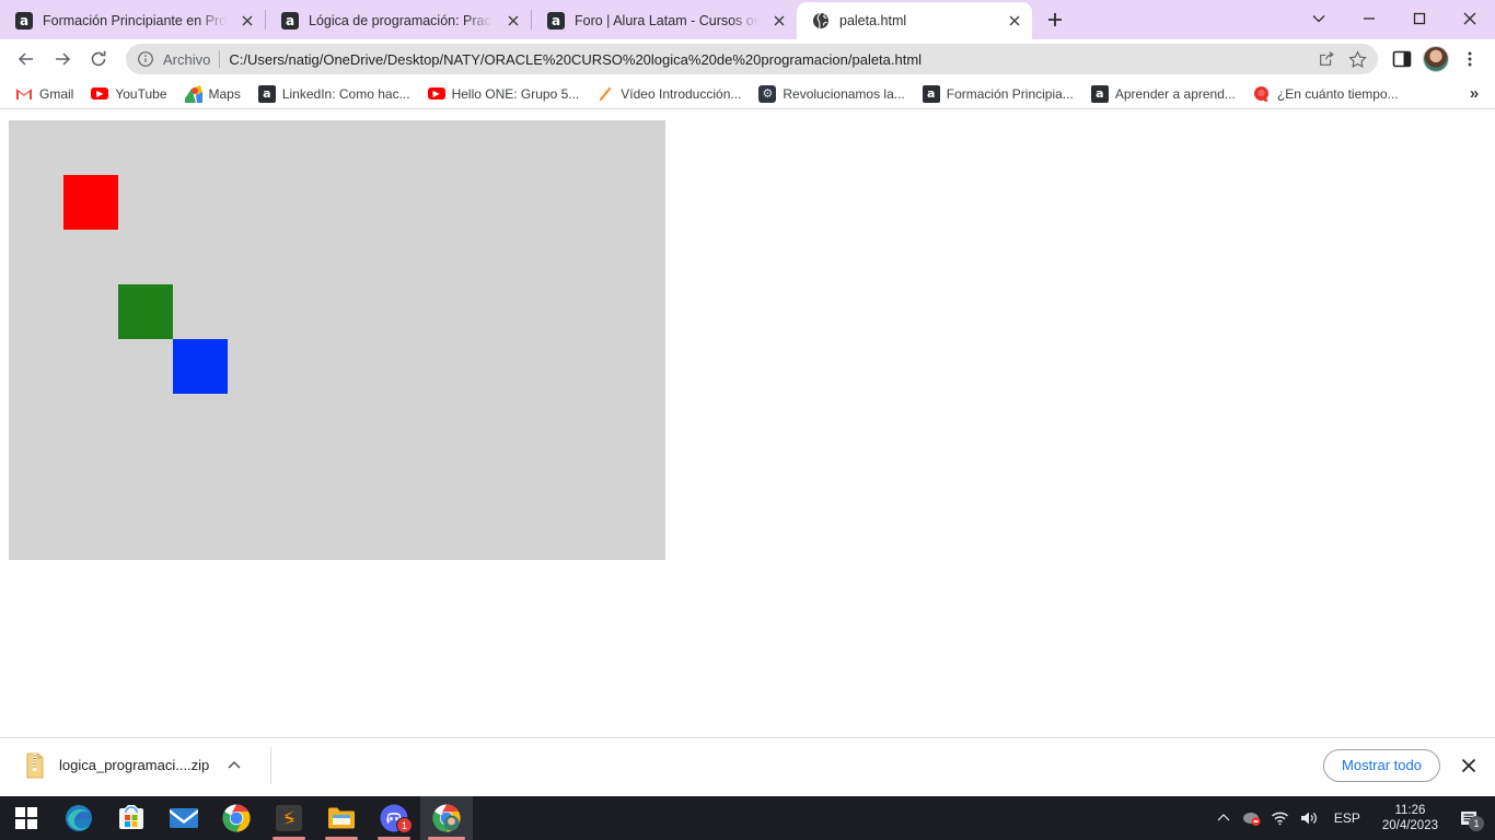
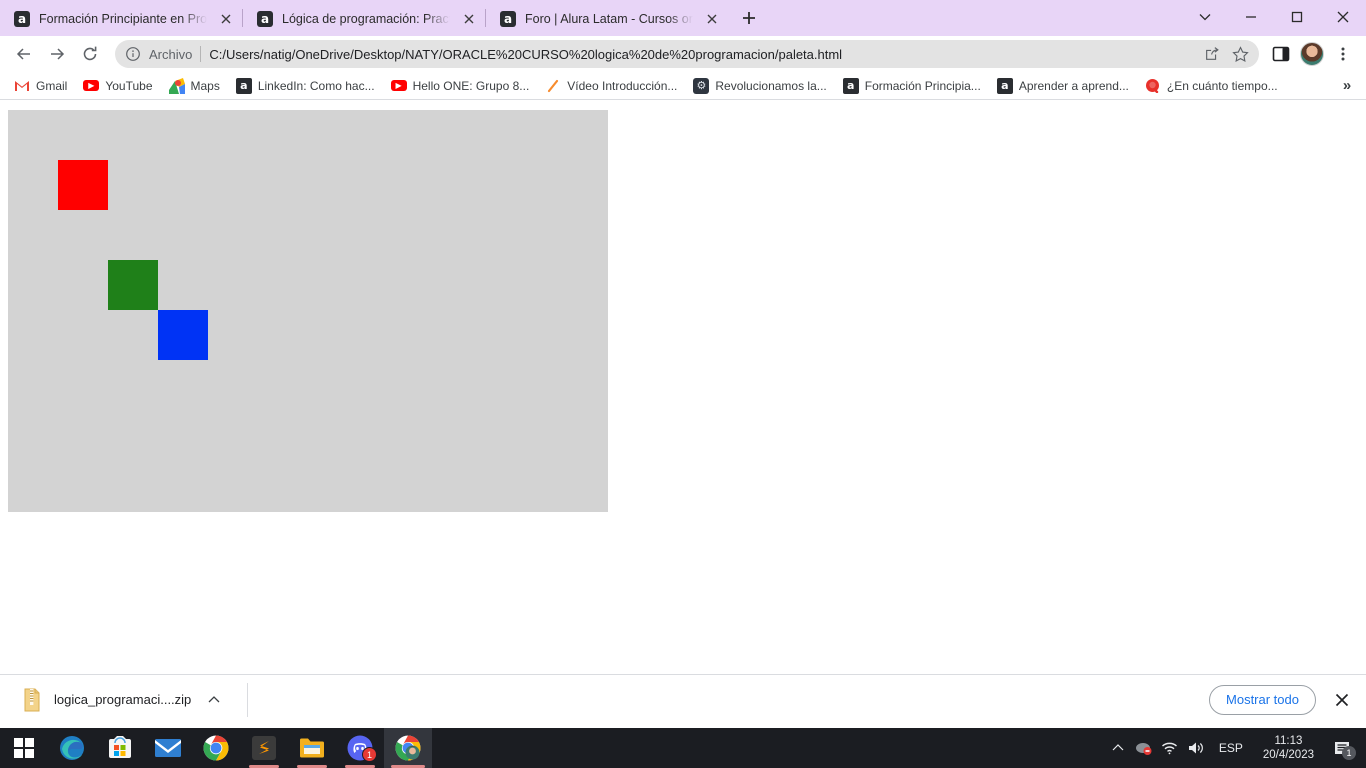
  a
  Formación Principiante en Pro
  a
  Lógica de programación: Prac
  a
  Foro | Alura Latam - Cursos on
- paleta.html
  Archivo
  C:/Users/natig/OneDrive/Desktop/NATY/ORACLE%20CURSO%20logica%20de%20programacion/paleta.html
  Gmail
  ▶
  YouTube
  Maps
  a
  LinkedIn: Como hac...
  ▶
- Hello ONE: Grupo 5...
+ Hello ONE: Grupo 8...
  Vídeo Introducción...
  ⚙
  Revolucionamos la...
  a
  Formación Principia...
  a
  Aprender a aprend...
  ¿En cuánto tiempo...
  »
  logica_programaci....zip
  Mostrar todo
  1
  ESP
- 11:26
+ 11:13
  20/4/2023
  1
